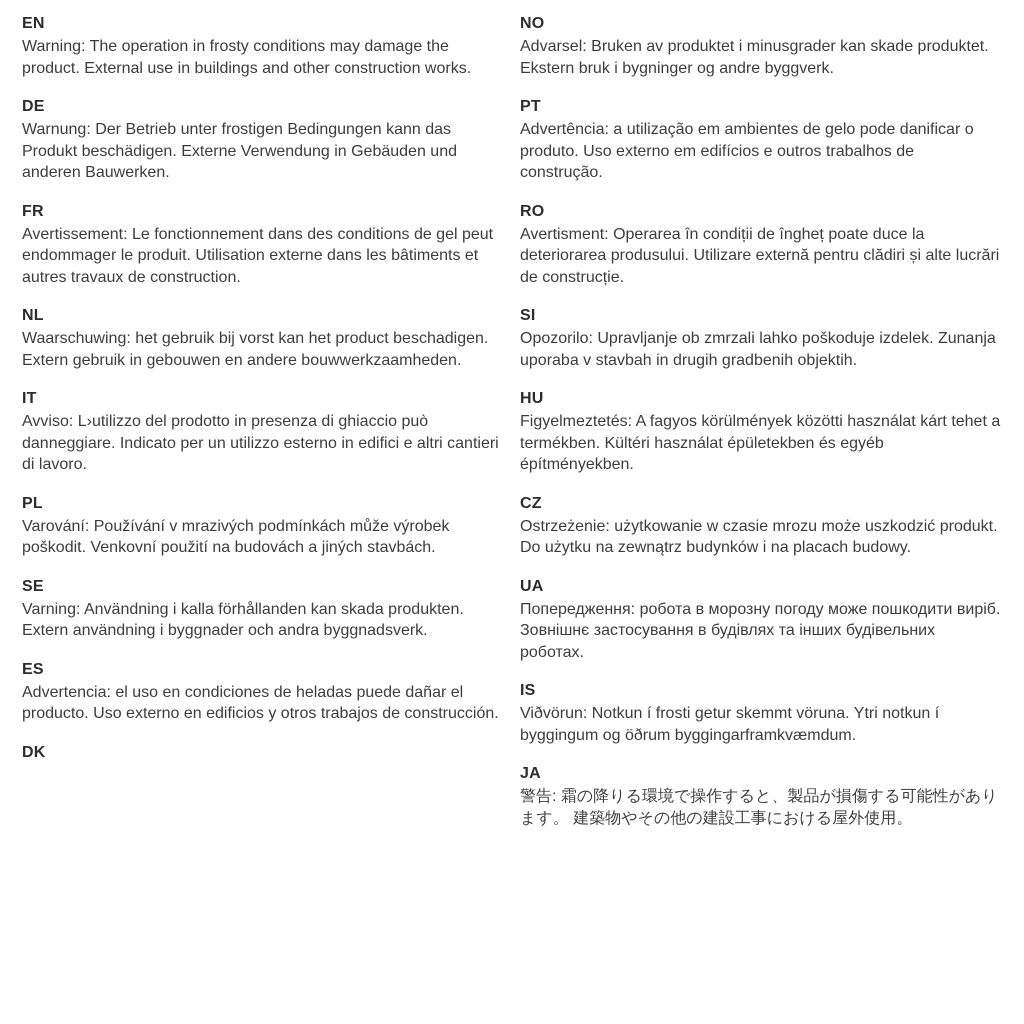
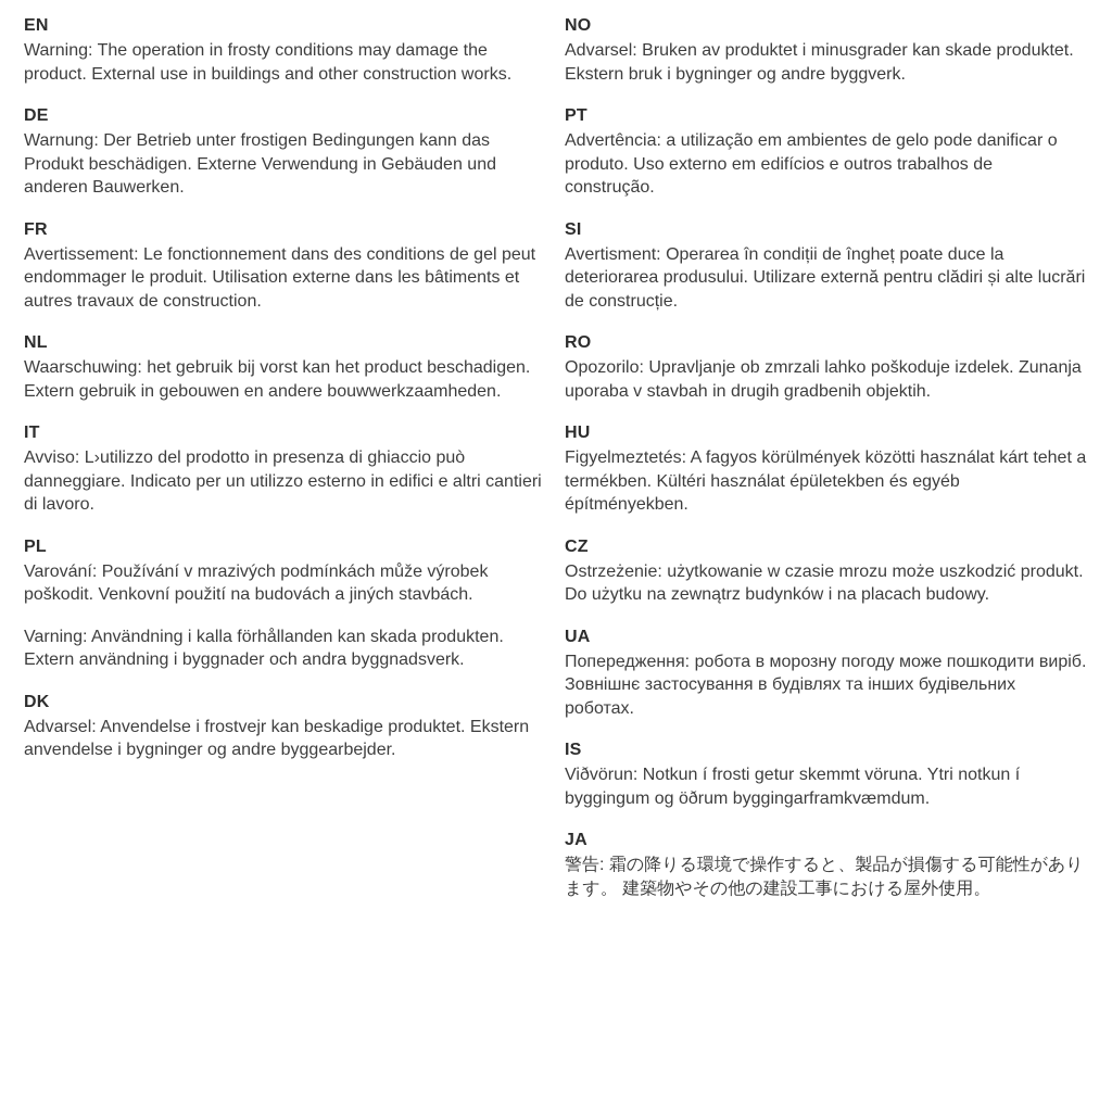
  EN
  Warning: The operation in frosty conditions may damage the product. External use in buildings and other construction works.
  DE
  Warnung: Der Betrieb unter frostigen Bedingungen kann das Produkt beschädigen. Externe Verwendung in Gebäuden und anderen Bauwerken.
  FR
  Avertissement: Le fonctionnement dans des conditions de gel peut endommager le produit. Utilisation externe dans les bâtiments et autres travaux de construction.
  NL
  Waarschuwing: het gebruik bij vorst kan het product beschadigen. Extern gebruik in gebouwen en andere bouwwerkzaamheden.
  IT
  Avviso: L›utilizzo del prodotto in presenza di ghiaccio può danneggiare. Indicato per un utilizzo esterno in edifici e altri cantieri di lavoro.
  PL
  Varování: Používání v mrazivých podmínkách může výrobek poškodit. Venkovní použití na budovách a jiných stavbách.
- SE
  Varning: Användning i kalla förhållanden kan skada produkten. Extern användning i byggnader och andra byggnadsverk.
- ES
- Advertencia: el uso en condiciones de heladas puede dañar el producto. Uso externo en edificios y otros trabajos de construcción.
  DK
+ Advarsel: Anvendelse i frostvejr kan beskadige produktet. Ekstern anvendelse i bygninger og andre byggearbejder.
  NO
  Advarsel: Bruken av produktet i minusgrader kan skade produktet. Ekstern bruk i bygninger og andre byggverk.
  PT
  Advertência: a utilização em ambientes de gelo pode danificar o produto. Uso externo em edifícios e outros trabalhos de construção.
- RO
+ SI
  Avertisment: Operarea în condiții de îngheț poate duce la deteriorarea produsului. Utilizare externă pentru clădiri și alte lucrări de construcție.
- SI
+ RO
  Opozorilo: Upravljanje ob zmrzali lahko poškoduje izdelek. Zunanja uporaba v stavbah in drugih gradbenih objektih.
  HU
  Figyelmeztetés: A fagyos körülmények közötti használat kárt tehet a termékben. Kültéri használat épületekben és egyéb építményekben.
  CZ
  Ostrzeżenie: użytkowanie w czasie mrozu może uszkodzić produkt. Do użytku na zewnątrz budynków i na placach budowy.
  UA
  Попередження: робота в морозну погоду може пошкодити виріб. Зовнішнє застосування в будівлях та інших будівельних роботах.
  IS
  Viðvörun: Notkun í frosti getur skemmt vöruna. Ytri notkun í byggingum og öðrum byggingarframkvæmdum.
  JA
  警告: 霜の降りる環境で操作すると、製品が損傷する可能性があります。 建築物やその他の建設工事における屋外使用。
